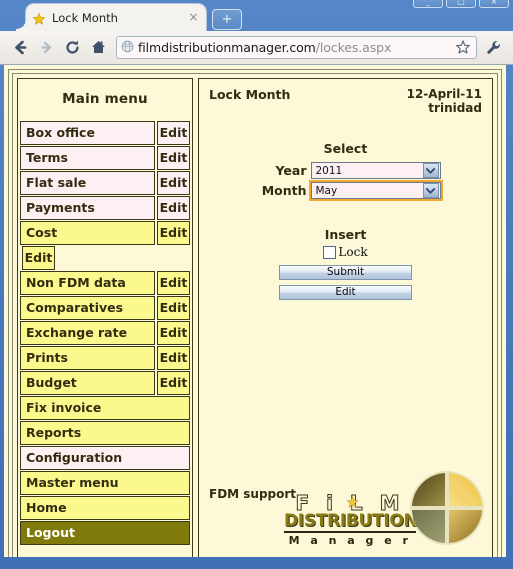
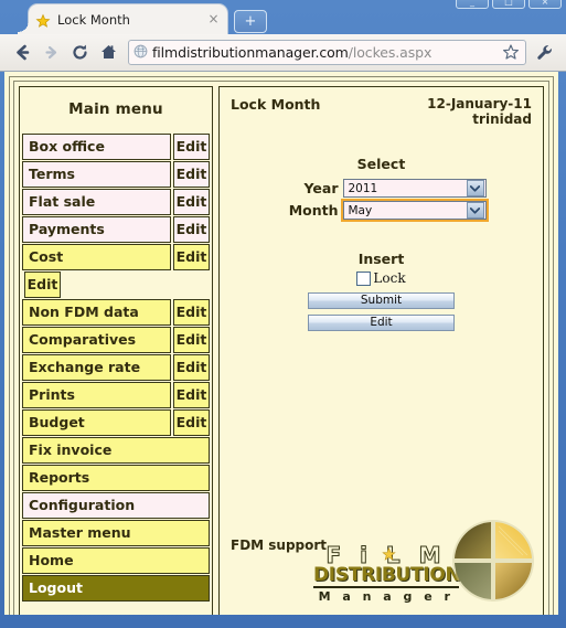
  _
  □
  ×
  Lock Month
  ×
  +
  filmdistributionmanager.com/lockes.aspx
  Main menu
  Box office
  Edit
  Terms
  Edit
  Flat sale
  Edit
  Payments
  Edit
  Cost
  Edit
  Edit
  Non FDM data
  Edit
  Comparatives
  Edit
  Exchange rate
  Edit
  Prints
  Edit
  Budget
  Edit
  Fix invoice
  Reports
  Configuration
  Master menu
  Home
  Logout
  Lock Month
- 12-April-11
+ 12-January-11
  trinidad
  Select
  Year
  2011
  Month
  May
  Insert
  Lock
  Submit
  Edit
  FDM support
  F i L M
  DISTRIBUTION
  M a n a g e r
